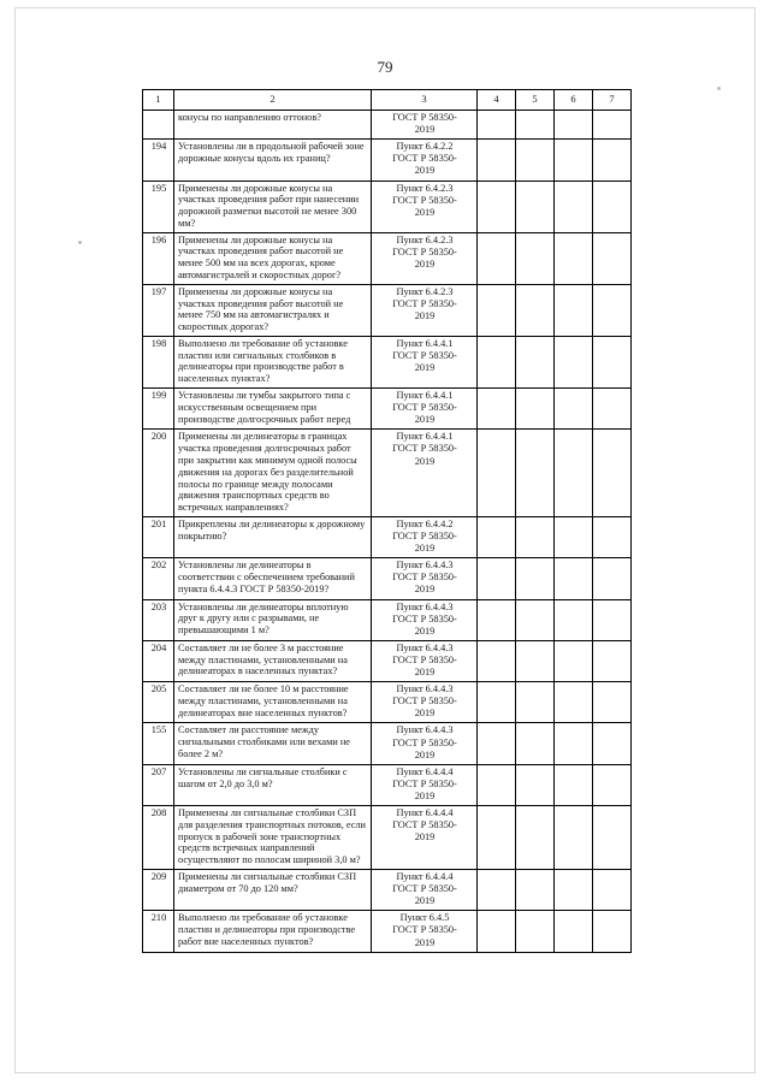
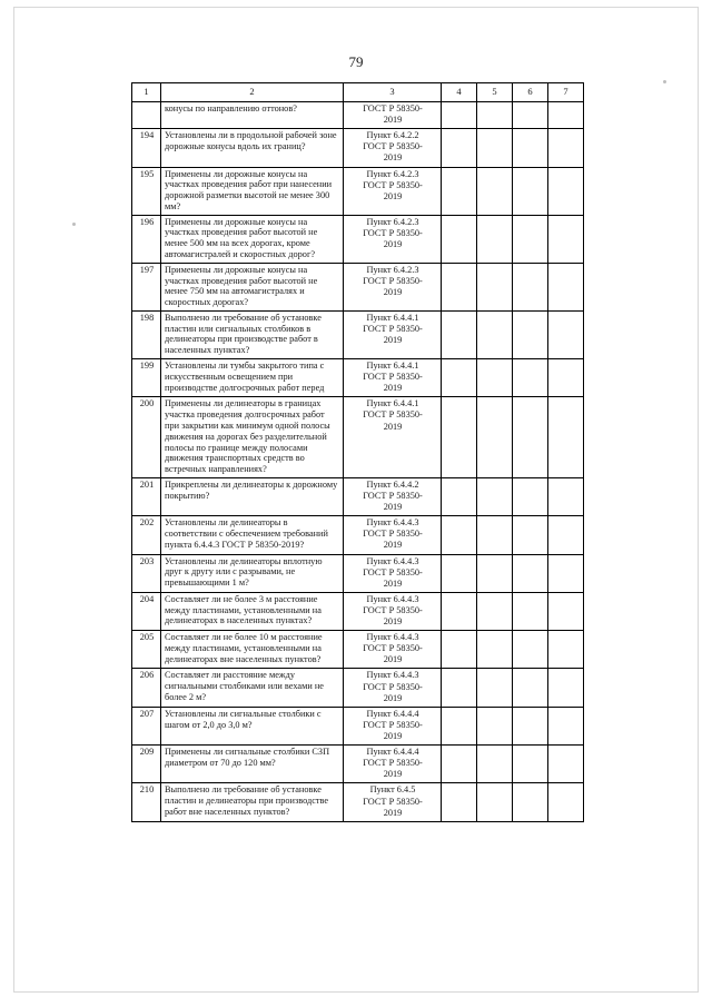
  79
  1	2	3	4	5	6	7
  	конусы по направлению оттонов?	ГОСТ Р 58350-2019
  194	Установлены ли в продольной рабочей зоне дорожные конусы вдоль их границ?	Пункт 6.4.2.2ГОСТ Р 58350-2019
  195	Применены ли дорожные конусы на участках проведения работ при нанесении дорожной разметки высотой не менее 300 мм?	Пункт 6.4.2.3ГОСТ Р 58350-2019
  196	Применены ли дорожные конусы на участках проведения работ высотой не менее 500 мм на всех дорогах, кроме автомагистралей и скоростных дорог?	Пункт 6.4.2.3ГОСТ Р 58350-2019
  197	Применены ли дорожные конусы на участках проведения работ высотой не менее 750 мм на автомагистралях и скоростных дорогах?	Пункт 6.4.2.3ГОСТ Р 58350-2019
  198	Выполнено ли требование об установке пластин или сигнальных столбиков в делинеаторы при производстве работ в населенных пунктах?	Пункт 6.4.4.1ГОСТ Р 58350-2019
  199	Установлены ли тумбы закрытого типа с искусственным освещением при производстве долгосрочных работ перед	Пункт 6.4.4.1ГОСТ Р 58350-2019
  200	Применены ли делинеаторы в границах участка проведения долгосрочных работ при закрытии как минимум одной полосы движения на дорогах без разделительной полосы по границе между полосами движения транспортных средств во встречных направлениях?	Пункт 6.4.4.1ГОСТ Р 58350-2019
  201	Прикреплены ли делинеаторы к дорожному покрытию?	Пункт 6.4.4.2ГОСТ Р 58350-2019
  202	Установлены ли делинеаторы в соответствии с обеспечением требований пункта 6.4.4.3 ГОСТ Р 58350-2019?	Пункт 6.4.4.3ГОСТ Р 58350-2019
  203	Установлены ли делинеаторы вплотную друг к другу или с разрывами, не превышающими 1 м?	Пункт 6.4.4.3ГОСТ Р 58350-2019
  204	Составляет ли не более 3 м расстояние между пластинами, установленными на делинеаторах в населенных пунктах?	Пункт 6.4.4.3ГОСТ Р 58350-2019
  205	Составляет ли не более 10 м расстояние между пластинами, установленными на делинеаторах вне населенных пунктов?	Пункт 6.4.4.3ГОСТ Р 58350-2019
- 155	Составляет ли расстояние между сигнальными столбиками или вехами не более 2 м?	Пункт 6.4.4.3ГОСТ Р 58350-2019
+ 206	Составляет ли расстояние между сигнальными столбиками или вехами не более 2 м?	Пункт 6.4.4.3ГОСТ Р 58350-2019
  207	Установлены ли сигнальные столбики с шагом от 2,0 до 3,0 м?	Пункт 6.4.4.4ГОСТ Р 58350-2019
- 208	Применены ли сигнальные столбики СЗП для разделения транспортных потоков, если пропуск в рабочей зоне транспортных средств встречных направлений осуществляют по полосам шириной 3,0 м?	Пункт 6.4.4.4ГОСТ Р 58350-2019
  209	Применены ли сигнальные столбики СЗП диаметром от 70 до 120 мм?	Пункт 6.4.4.4ГОСТ Р 58350-2019
  210	Выполнено ли требование об установке пластин и делинеаторы при производстве работ вне населенных пунктов?	Пункт 6.4.5ГОСТ Р 58350-2019
